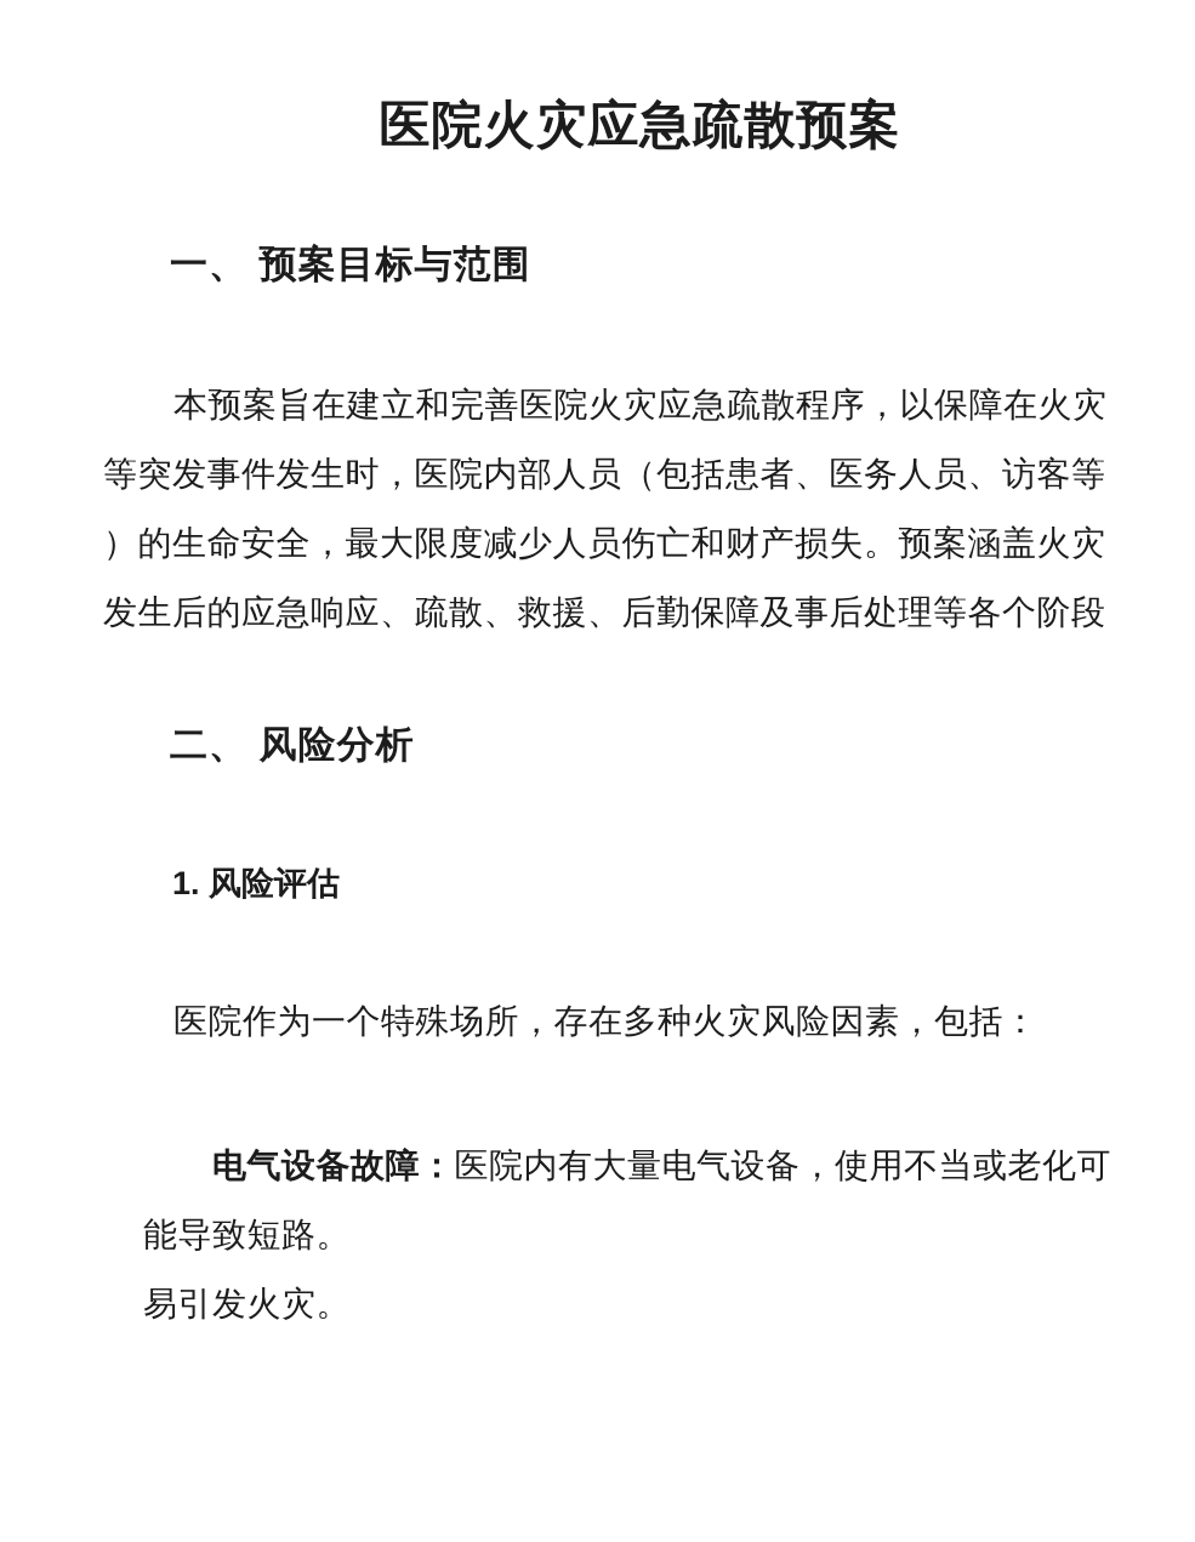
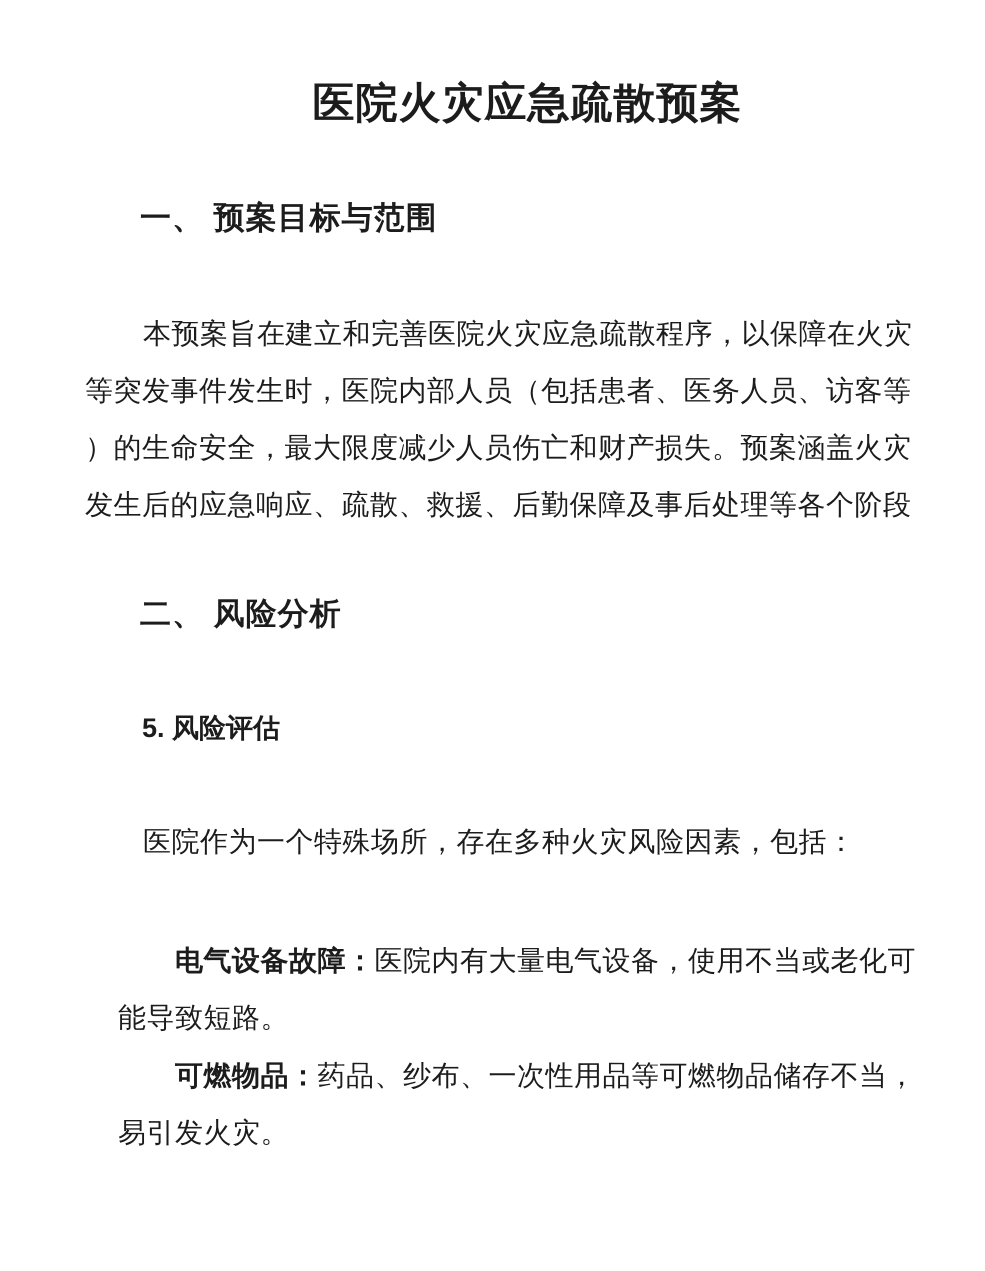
  医院火灾应急疏散预案
  一、 预案目标与范围
  本预案旨在建立和完善医院火灾应急疏散程序，以保障在火灾
  等突发事件发生时，医院内部人员（包括患者、医务人员、访客等
  ）的生命安全，最大限度减少人员伤亡和财产损失。预案涵盖火灾
  发生后的应急响应、疏散、救援、后勤保障及事后处理等各个阶段
  二、 风险分析
- 1. 风险评估
+ 5. 风险评估
  医院作为一个特殊场所，存在多种火灾风险因素，包括：
  电气设备故障：医院内有大量电气设备，使用不当或老化可
  能导致短路。
+ 可燃物品：药品、纱布、一次性用品等可燃物品储存不当，
  易引发火灾。
